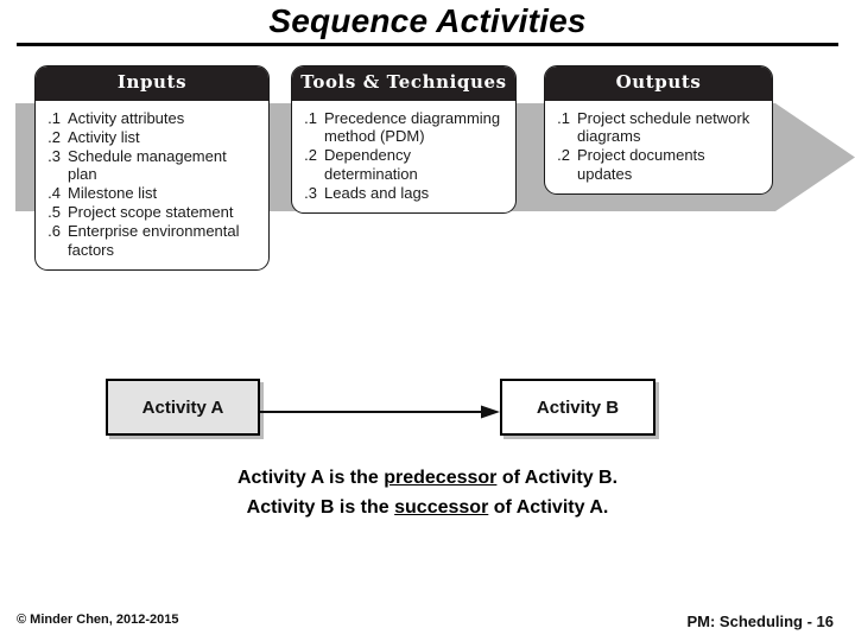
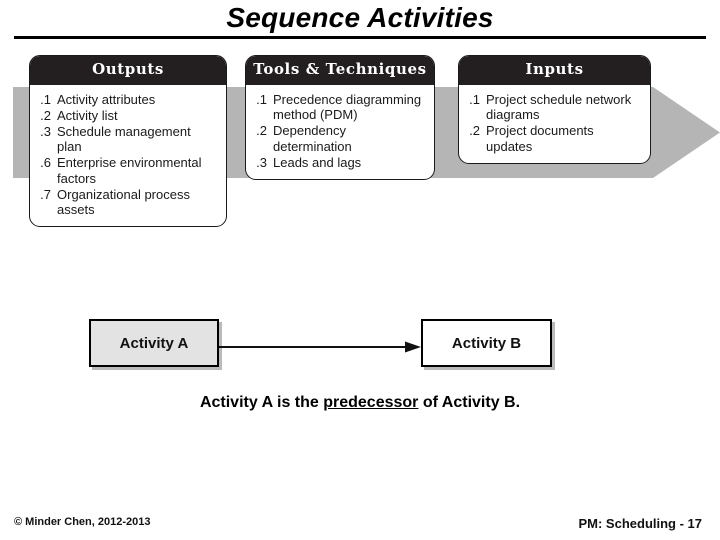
  Sequence Activities
- Inputs
+ Outputs
  .1
  Activity attributes
  .2
  Activity list
  .3
  Schedule management plan
- .4
- Milestone list
- .5
- Project scope statement
  .6
  Enterprise environmental factors
+ .7
+ Organizational process assets
  Tools & Techniques
  .1
  Precedence diagramming method (PDM)
  .2
  Dependency determination
  .3
  Leads and lags
- Outputs
+ Inputs
  .1
  Project schedule network diagrams
  .2
  Project documents updates
  Activity A
  Activity B
  Activity A is the predecessor of Activity B.
- Activity B is the successor of Activity A.
- © Minder Chen, 2012-2015
+ © Minder Chen, 2012-2013
- PM: Scheduling - 16
+ PM: Scheduling - 17
